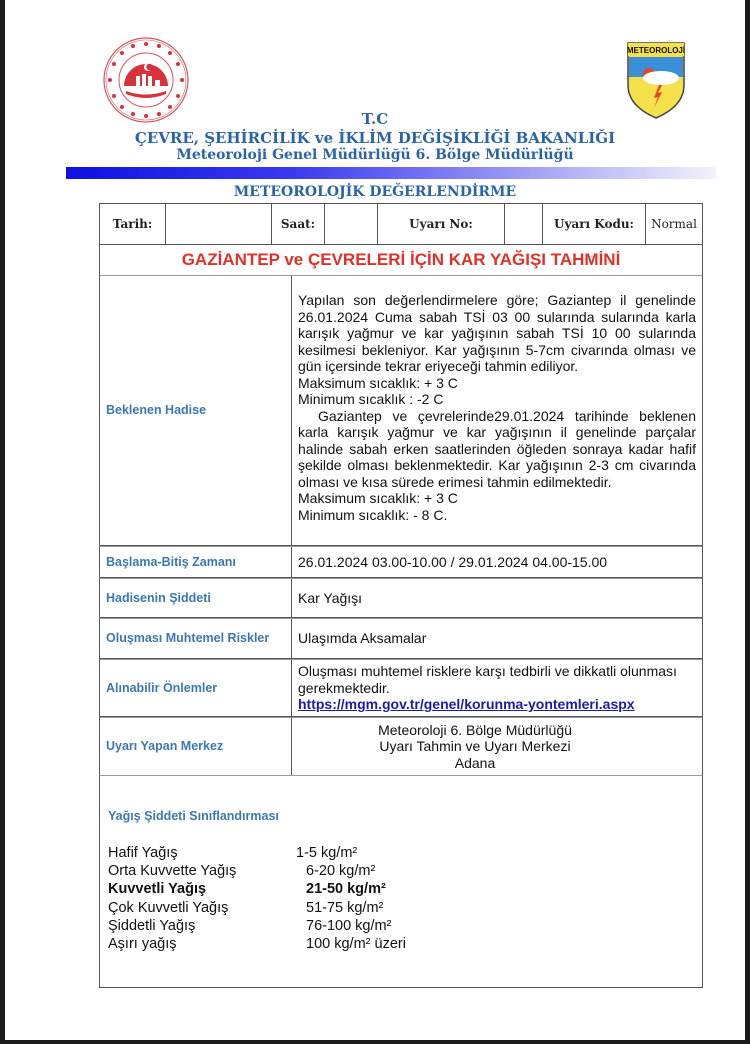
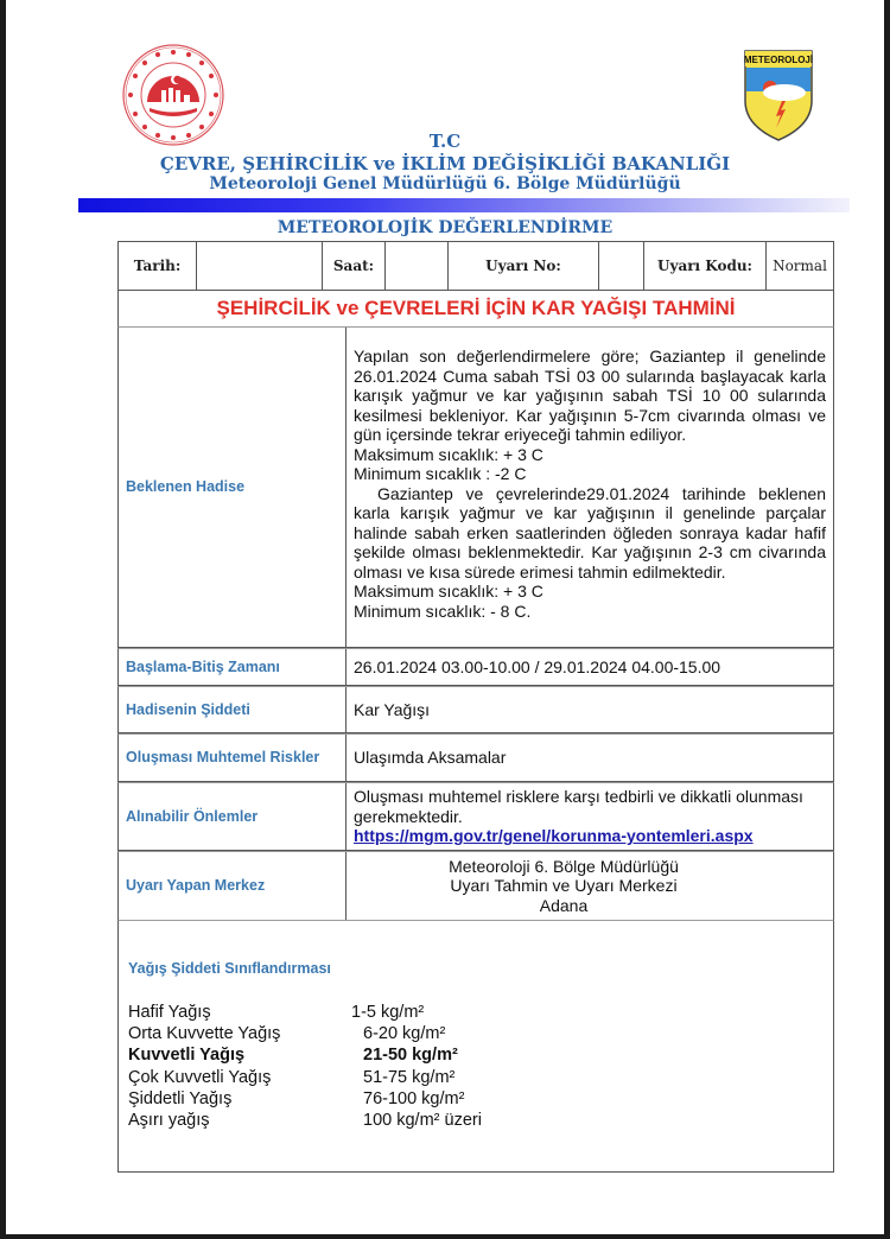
  METEOROLOJİ
  T.C
  ÇEVRE, ŞEHİRCİLİK ve İKLİM DEĞİŞİKLİĞİ BAKANLIĞI
  Meteoroloji Genel Müdürlüğü 6. Bölge Müdürlüğü
  METEOROLOJİK DEĞERLENDİRME
  Tarih:
  Saat:
  Uyarı No:
  Uyarı Kodu:
  Normal
- GAZİANTEP ve ÇEVRELERİ İÇİN KAR YAĞIŞI TAHMİNİ
+ ŞEHİRCİLİK ve ÇEVRELERİ İÇİN KAR YAĞIŞI TAHMİNİ
  Beklenen Hadise
- Yapılan son değerlendirmelere göre; Gaziantep il genelinde 26.01.2024 Cuma sabah TSİ 03 00 sularında sularında karla karışık yağmur ve kar yağışının sabah TSİ 10 00 sularında kesilmesi bekleniyor. Kar yağışının 5-7cm civarında olması ve gün içersinde tekrar eriyeceği tahmin ediliyor.
+ Yapılan son değerlendirmelere göre; Gaziantep il genelinde 26.01.2024 Cuma sabah TSİ 03 00 sularında başlayacak karla karışık yağmur ve kar yağışının sabah TSİ 10 00 sularında kesilmesi bekleniyor. Kar yağışının 5-7cm civarında olması ve gün içersinde tekrar eriyeceği tahmin ediliyor.
  Maksimum sıcaklık: + 3 C
  Minimum sıcaklık : -2 C
  Gaziantep ve çevrelerinde29.01.2024 tarihinde beklenen karla karışık yağmur ve kar yağışının il genelinde parçalar halinde sabah erken saatlerinden öğleden sonraya kadar hafif şekilde olması beklenmektedir. Kar yağışının 2-3 cm civarında olması ve kısa sürede erimesi tahmin edilmektedir.
  Maksimum sıcaklık: + 3 C
  Minimum sıcaklık: - 8 C.
  Başlama-Bitiş Zamanı
  26.01.2024 03.00-10.00 / 29.01.2024 04.00-15.00
  Hadisenin Şiddeti
  Kar Yağışı
  Oluşması Muhtemel Riskler
  Ulaşımda Aksamalar
  Alınabilir Önlemler
  Oluşması muhtemel risklere karşı tedbirli ve dikkatli olunması gerekmektedir.
  https://mgm.gov.tr/genel/korunma-yontemleri.aspx
  Uyarı Yapan Merkez
  Meteoroloji 6. Bölge Müdürlüğü
  Uyarı Tahmin ve Uyarı Merkezi
  Adana
  Yağış Şiddeti Sınıflandırması
  Hafif Yağış
  1-5 kg/m²
  Orta Kuvvette Yağış
  6-20 kg/m²
  Kuvvetli Yağış
  21-50 kg/m²
  Çok Kuvvetli Yağış
  51-75 kg/m²
  Şiddetli Yağış
  76-100 kg/m²
  Aşırı yağış
  100 kg/m² üzeri
